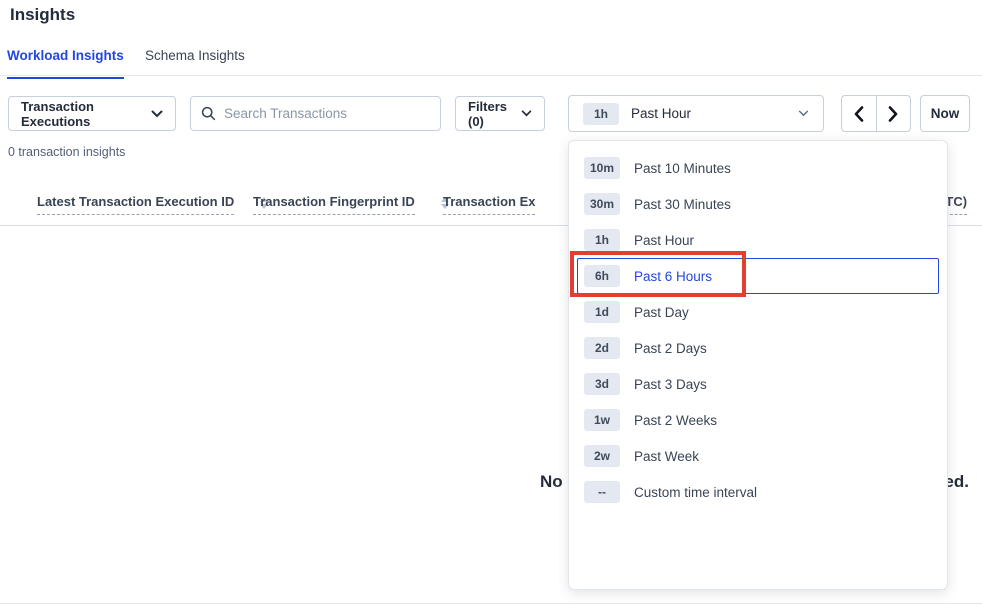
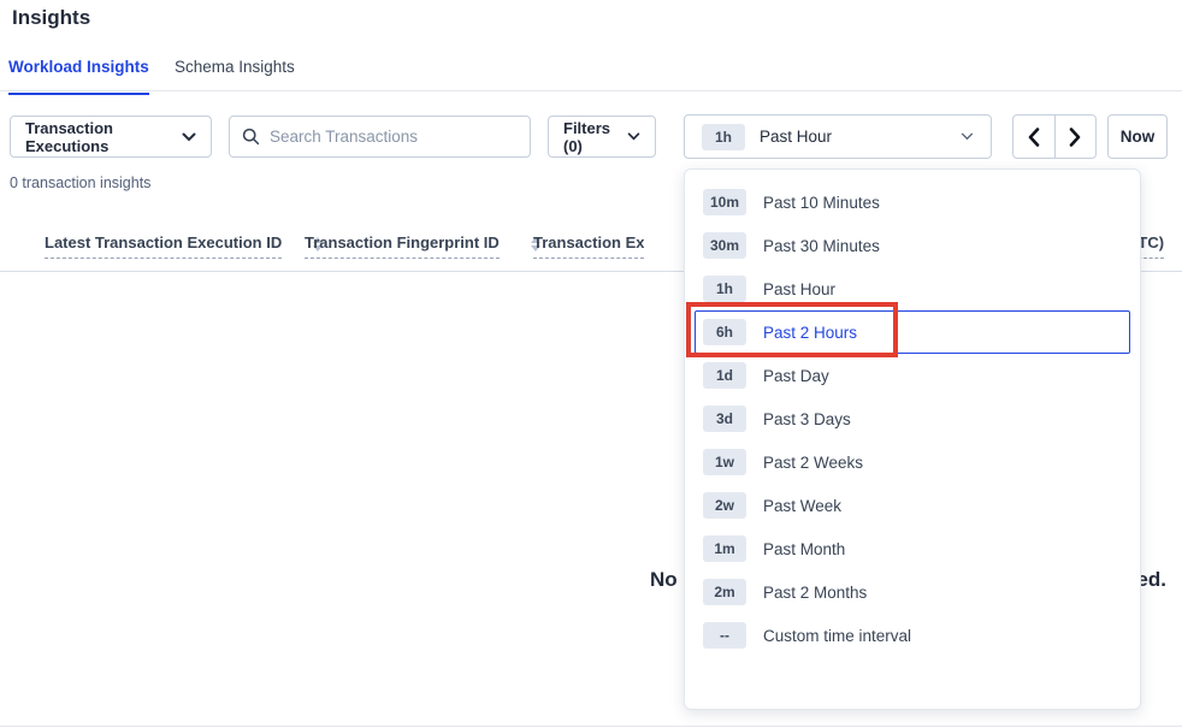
  Insights
  Workload Insights
  Schema Insights
  Transaction Executions
  Search Transactions
  Filters (0)
  1h
  Past Hour
  Now
  0 transaction insights
  Latest Transaction Execution ID
  Transaction Fingerprint ID
  Transaction Ex
  TC)
  ed.
  10m
  Past 10 Minutes
  30m
  Past 30 Minutes
  1h
  Past Hour
  6h
- Past 6 Hours
+ Past 2 Hours
  1d
  Past Day
- 2d
- Past 2 Days
  3d
  Past 3 Days
  1w
  Past 2 Weeks
  2w
  Past Week
+ 1m
+ Past Month
+ 2m
+ Past 2 Months
  --
  Custom time interval
